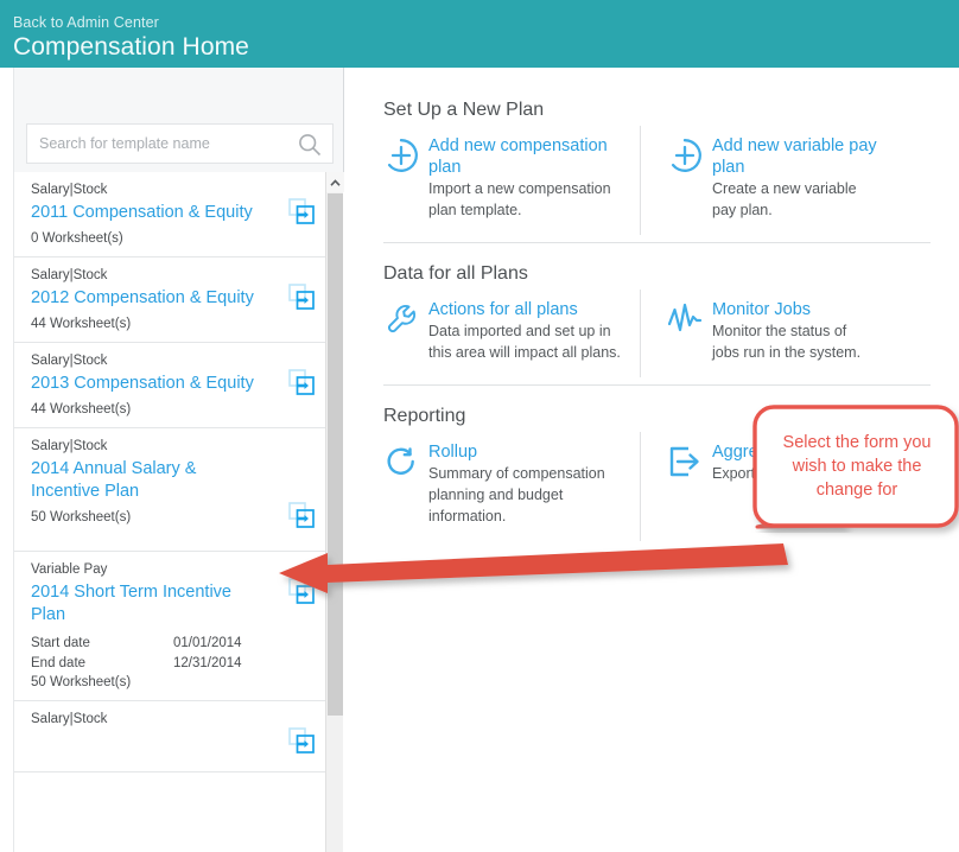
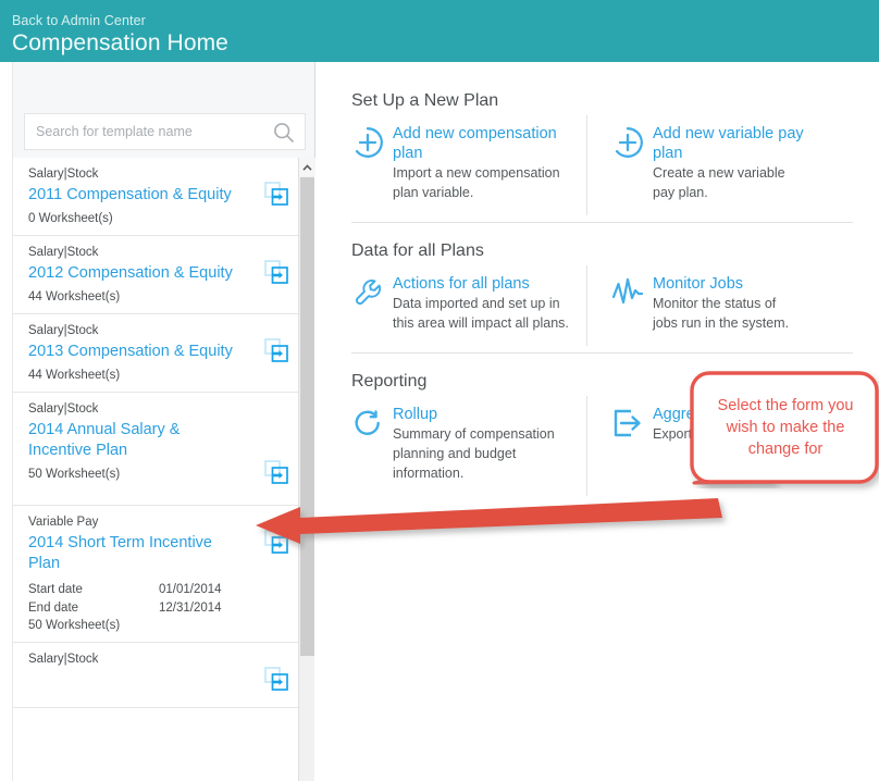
  Back to Admin Center
  Compensation Home
  Search for template name
  Salary|Stock
  2011 Compensation & Equity
  0 Worksheet(s)
  Salary|Stock
  2012 Compensation & Equity
  44 Worksheet(s)
  Salary|Stock
  2013 Compensation & Equity
  44 Worksheet(s)
  Salary|Stock
  2014 Annual Salary & Incentive Plan
  50 Worksheet(s)
  Variable Pay
  2014 Short Term Incentive Plan
  Start date
  01/01/2014
  End date
  12/31/2014
  50 Worksheet(s)
  Salary|Stock
  Set Up a New Plan
  Add new compensation plan
- Import a new compensation plan template.
+ Import a new compensation plan variable.
  Add new variable pay plan
  Create a new variable pay plan.
  Data for all Plans
  Actions for all plans
  Data imported and set up in this area will impact all plans.
  Monitor Jobs
  Monitor the status of jobs run in the system.
  Reporting
  Rollup
  Summary of compensation planning and budget information.
  Select the form you wish to make the change for
